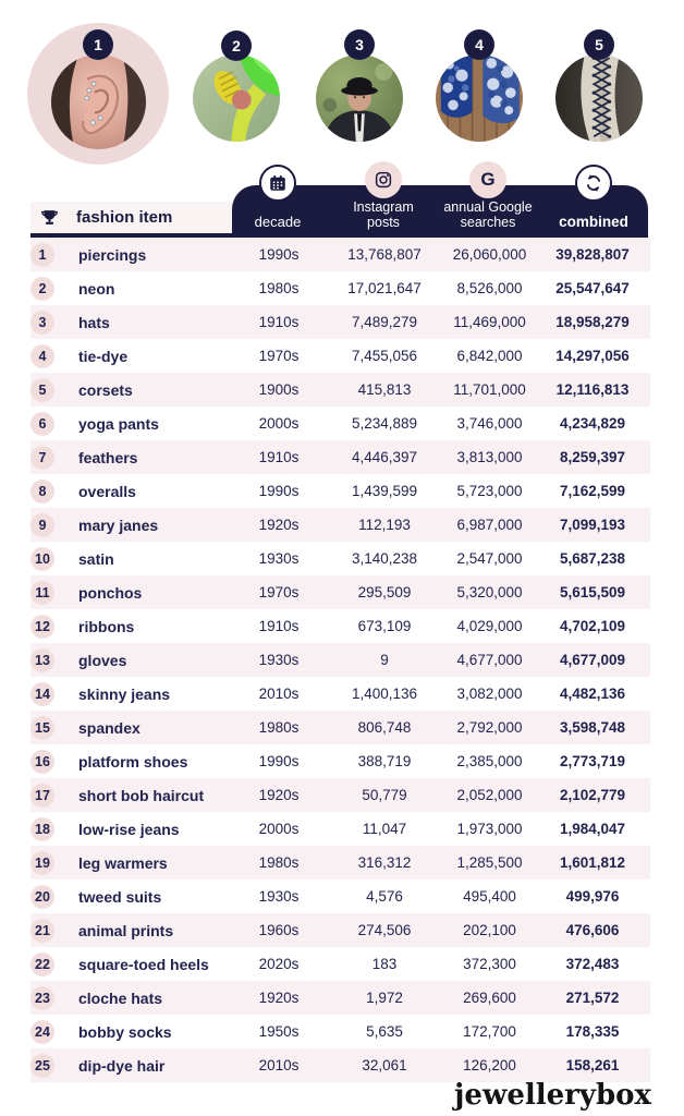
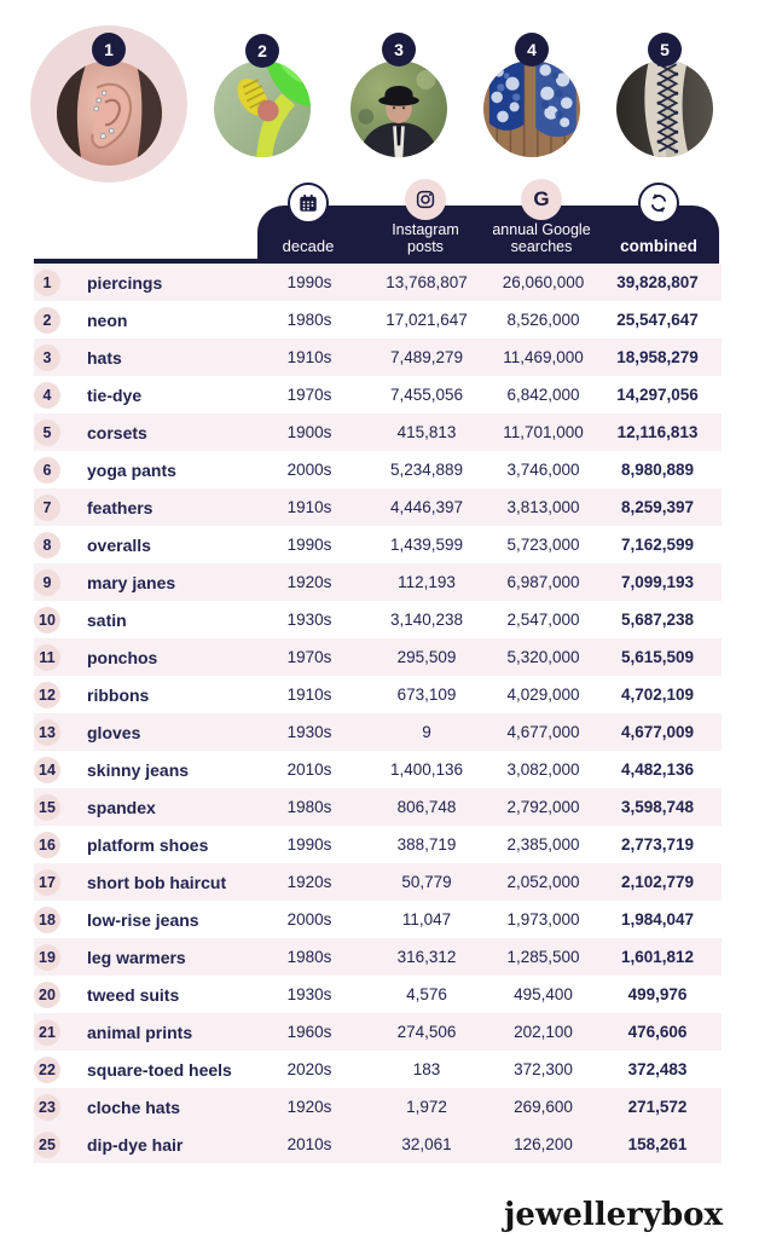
  1
  2
  3
  4
  5
  decade
  Instagram
  posts
  annual Google
  searches
  combined
  G
- fashion item
  1
  piercings
  1990s
  13,768,807
  26,060,000
  39,828,807
  2
  neon
  1980s
  17,021,647
  8,526,000
  25,547,647
  3
  hats
  1910s
  7,489,279
  11,469,000
  18,958,279
  4
  tie-dye
  1970s
  7,455,056
  6,842,000
  14,297,056
  5
  corsets
  1900s
  415,813
  11,701,000
  12,116,813
  6
  yoga pants
  2000s
  5,234,889
  3,746,000
- 4,234,829
+ 8,980,889
  7
  feathers
  1910s
  4,446,397
  3,813,000
  8,259,397
  8
  overalls
  1990s
  1,439,599
  5,723,000
  7,162,599
  9
  mary janes
  1920s
  112,193
  6,987,000
  7,099,193
  10
  satin
  1930s
  3,140,238
  2,547,000
  5,687,238
  11
  ponchos
  1970s
  295,509
  5,320,000
  5,615,509
  12
  ribbons
  1910s
  673,109
  4,029,000
  4,702,109
  13
  gloves
  1930s
  9
  4,677,000
  4,677,009
  14
  skinny jeans
  2010s
  1,400,136
  3,082,000
  4,482,136
  15
  spandex
  1980s
  806,748
  2,792,000
  3,598,748
  16
  platform shoes
  1990s
  388,719
  2,385,000
  2,773,719
  17
  short bob haircut
  1920s
  50,779
  2,052,000
  2,102,779
  18
  low-rise jeans
  2000s
  11,047
  1,973,000
  1,984,047
  19
  leg warmers
  1980s
  316,312
  1,285,500
  1,601,812
  20
  tweed suits
  1930s
  4,576
  495,400
  499,976
  21
  animal prints
  1960s
  274,506
  202,100
  476,606
  22
  square-toed heels
  2020s
  183
  372,300
  372,483
  23
  cloche hats
  1920s
  1,972
  269,600
  271,572
- 24
- bobby socks
- 1950s
- 5,635
- 172,700
- 178,335
  25
  dip-dye hair
  2010s
  32,061
  126,200
  158,261
  jewellerybox
